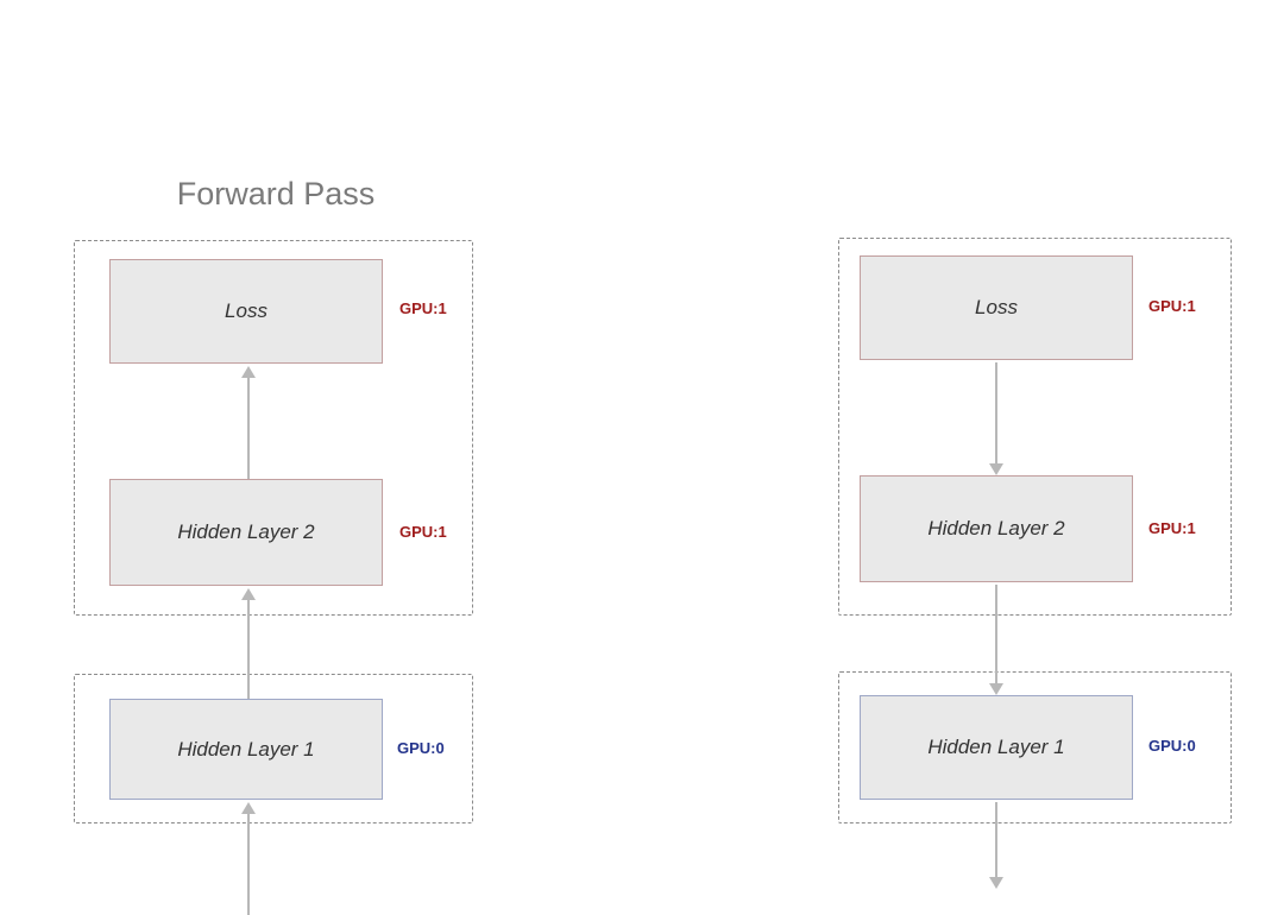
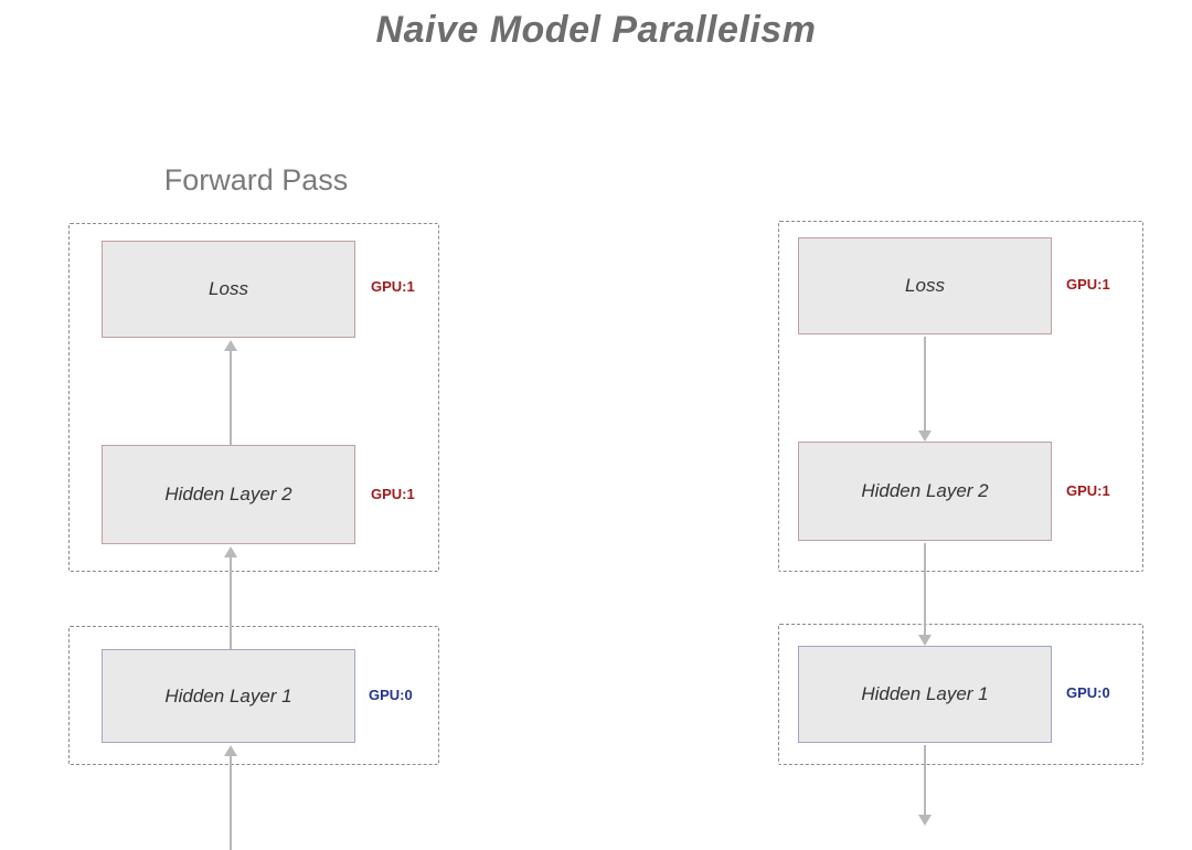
+ Naive Model Parallelism
  Forward Pass
  Loss
  GPU:1
  Hidden Layer 2
  GPU:1
  Hidden Layer 1
  GPU:0
  Loss
  GPU:1
  Hidden Layer 2
  GPU:1
  Hidden Layer 1
  GPU:0
